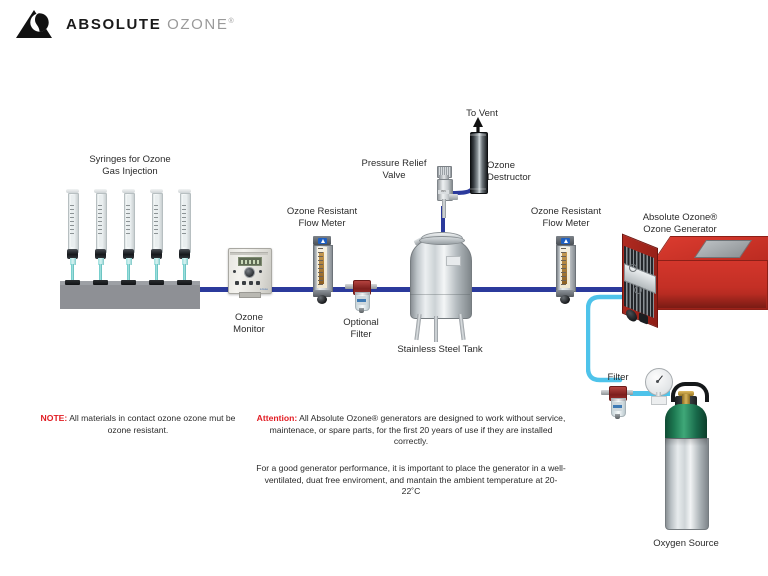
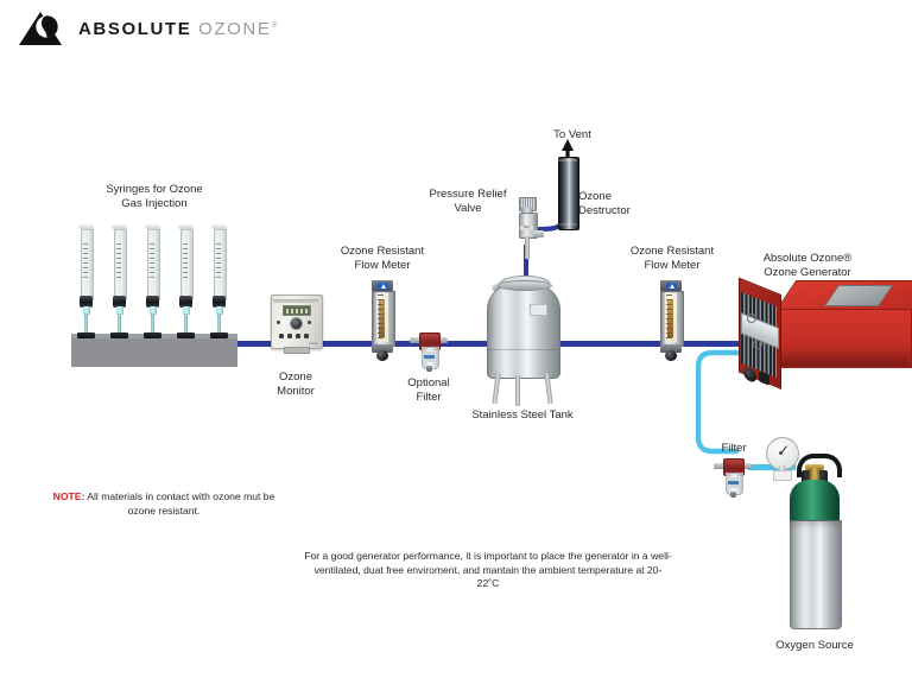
  ABSOLUTE OZONE
  Syringes for Ozone
  Gas Injection
  Ozone
  Monitor
  Ozone Resistant
  Flow Meter
  Optional
  Filter
  Pressure Relief
  Valve
  To Vent
  Ozone
  Destructor
  Stainless Steel Tank
  Ozone Resistant
  Flow Meter
  Absolute Ozone®
  Ozone Generator
  Filter
  Oxygen Source
- NOTE: All materials in contact ozone ozone mut be ozone resistant.
+ NOTE: All materials in contact with ozone mut be ozone resistant.
- Attention: All Absolute Ozone® generators are designed to work without service, maintenace, or spare parts, for the first 20 years of use if they are installed correctly.
  For a good generator performance, it is important to place the generator in a well-ventilated, duat free enviroment, and mantain the ambient temperature at 20-22˚C
